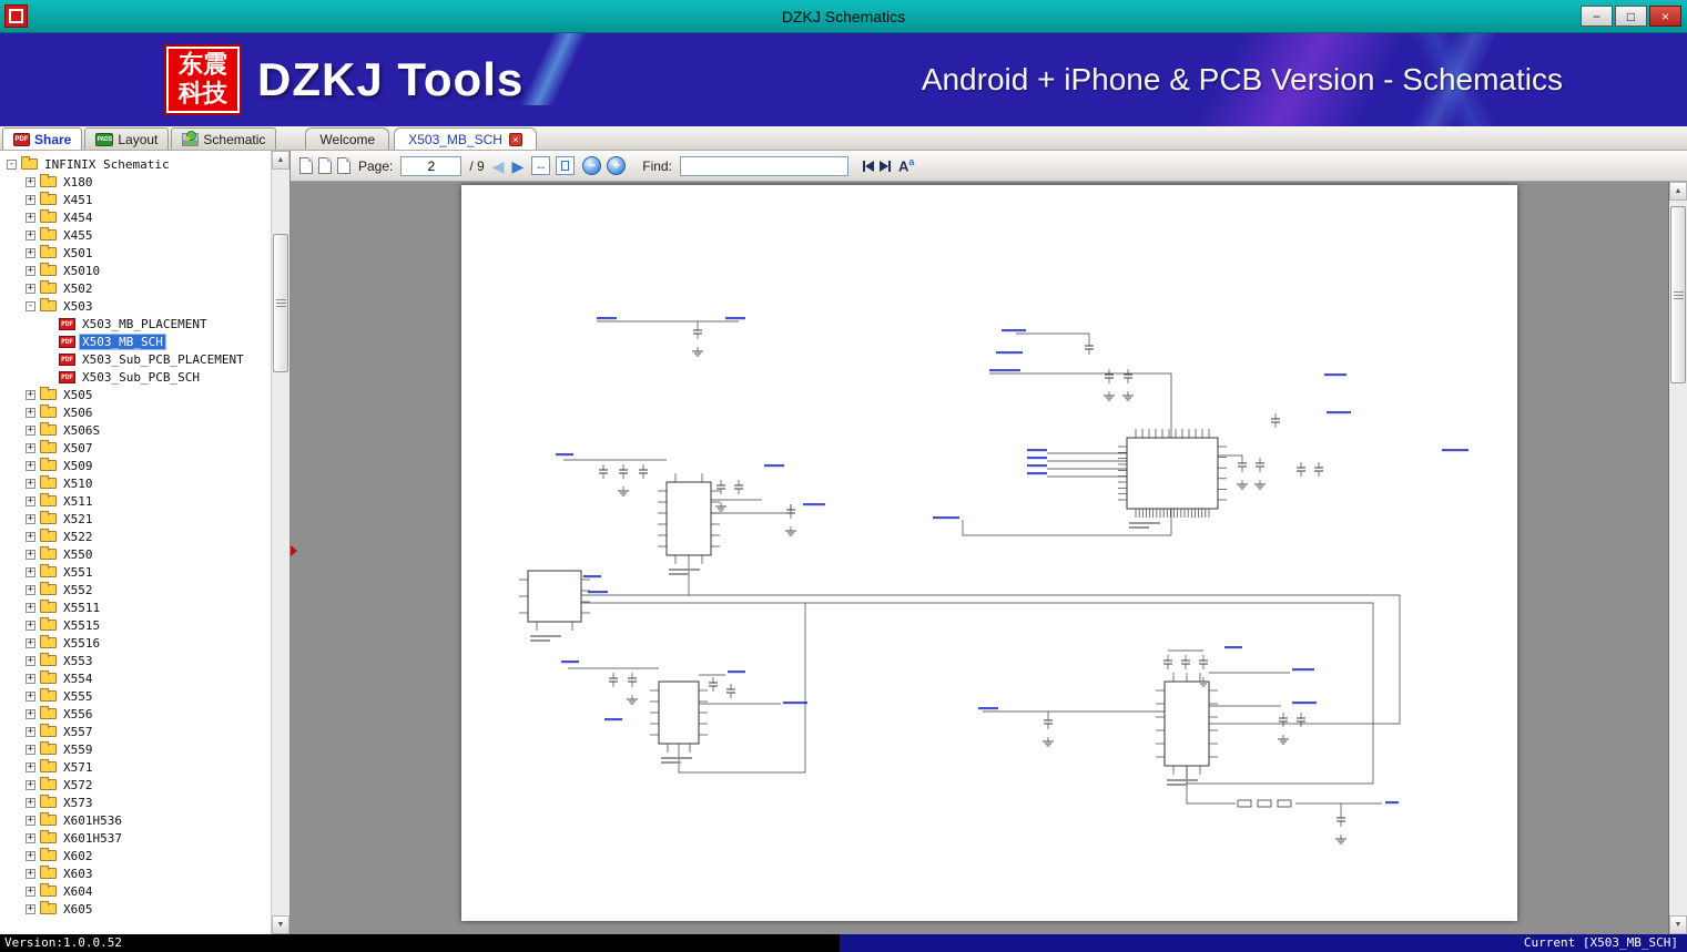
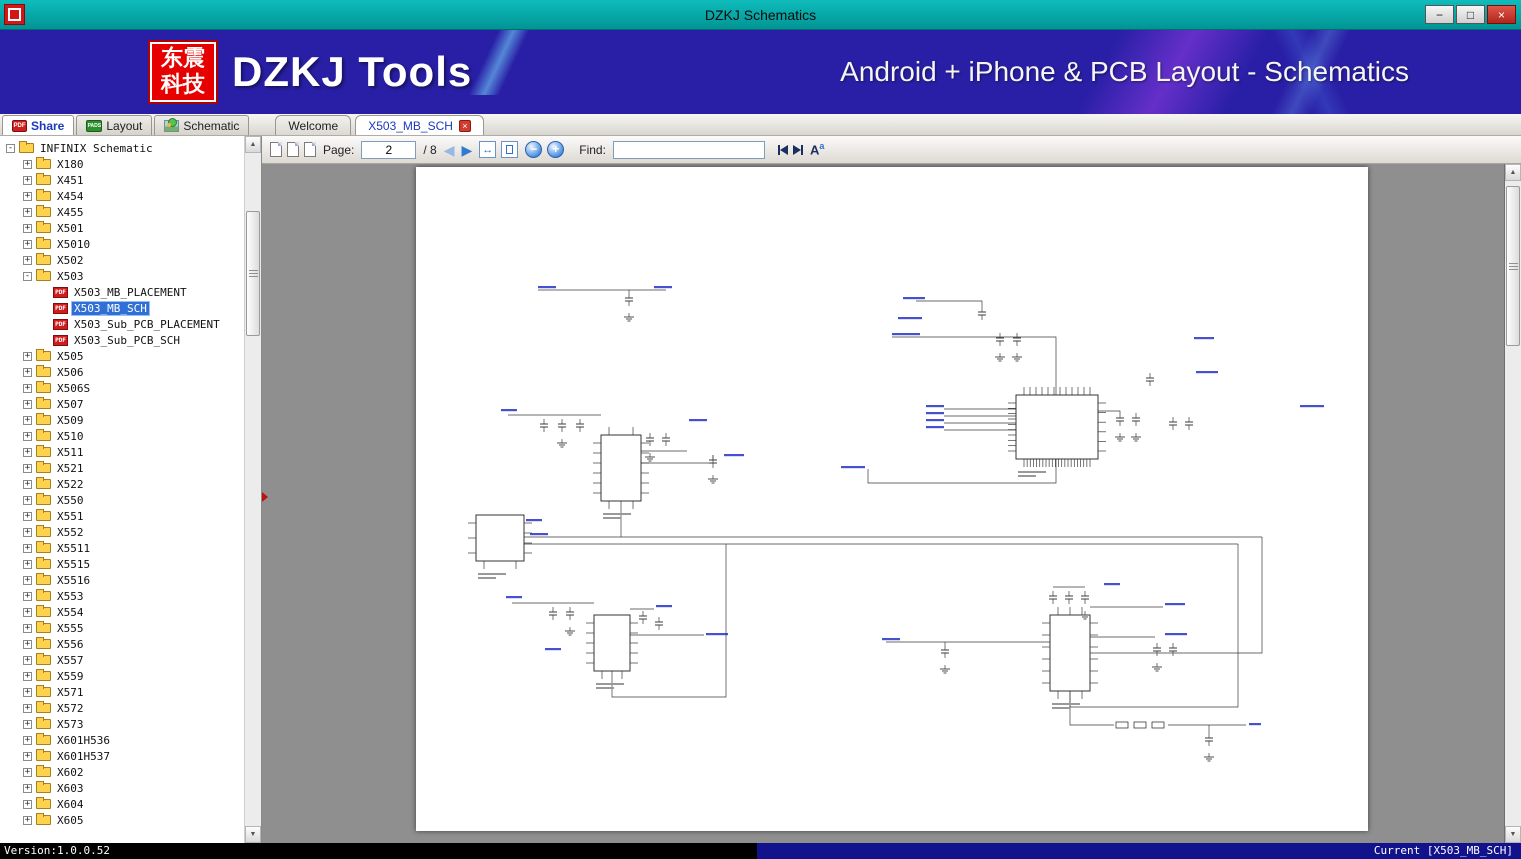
  DZKJ Schematics
  −
  □
  ×
  东震
  科技
  DZKJ Tools
- Android + iPhone & PCB Version - Schematics
+ Android + iPhone & PCB Layout - Schematics
  Share
  Layout
  Schematic
  Welcome
  X503_MB_SCH
  ×
  -
  INFINIX Schematic
  +
  X180
  +
  X451
  +
  X454
  +
  X455
  +
  X501
  +
  X5010
  +
  X502
  -
  X503
  X503_MB_PLACEMENT
  X503_MB_SCH
  X503_Sub_PCB_PLACEMENT
  X503_Sub_PCB_SCH
  +
  X505
  +
  X506
  +
  X506S
  +
  X507
  +
  X509
  +
  X510
  +
  X511
  +
  X521
  +
  X522
  +
  X550
  +
  X551
  +
  X552
  +
  X5511
  +
  X5515
  +
  X5516
  +
  X553
  +
  X554
  +
  X555
  +
  X556
  +
  X557
  +
  X559
  +
  X571
  +
  X572
  +
  X573
  +
  X601H536
  +
  X601H537
  +
  X602
  +
  X603
  +
  X604
  +
  X605
  Page:
  2
- / 9
+ / 8
  ◀
  ▶
  ↔
  −
  +
  Find:
  Aa
  Version:1.0.0.52
  Current [X503_MB_SCH]
